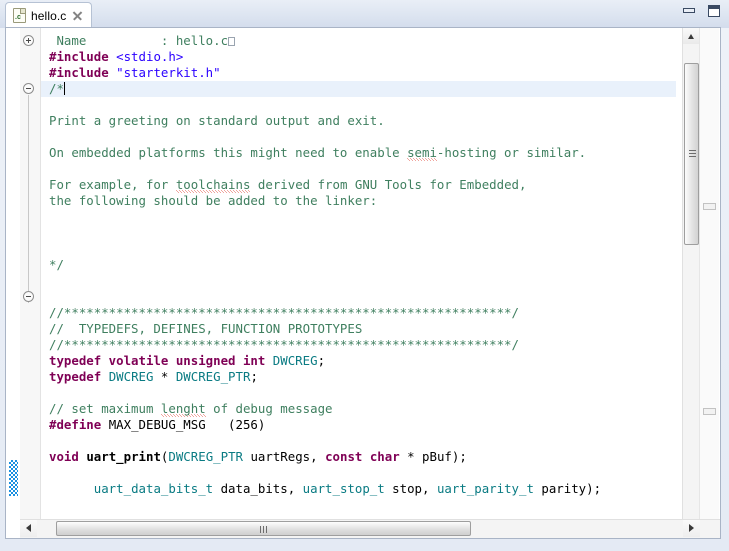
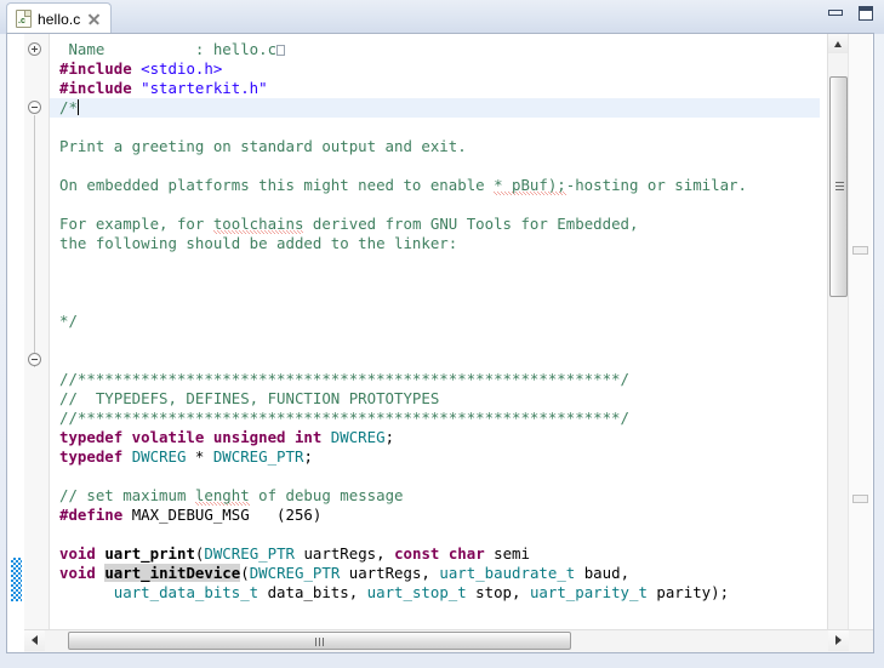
  hello.c
  Name : hello.c
  #include <stdio.h>
  #include "starterkit.h"
  /*
  Print a greeting on standard output and exit.
- On embedded platforms this might need to enable semi-hosting or similar.
+ On embedded platforms this might need to enable * pBuf);-hosting or similar.
  For example, for toolchains derived from GNU Tools for Embedded,
  the following should be added to the linker:
  */
  //************************************************************/
  // TYPEDEFS, DEFINES, FUNCTION PROTOTYPES
  //************************************************************/
  typedef volatile unsigned int DWCREG;
  typedef DWCREG * DWCREG_PTR;
  // set maximum lenght of debug message
  #define MAX_DEBUG_MSG (256)
- void uart_print(DWCREG_PTR uartRegs, const char * pBuf);
+ void uart_print(DWCREG_PTR uartRegs, const char semi
+ void uart_initDevice(DWCREG_PTR uartRegs, uart_baudrate_t baud,
  uart_data_bits_t data_bits, uart_stop_t stop, uart_parity_t parity);
